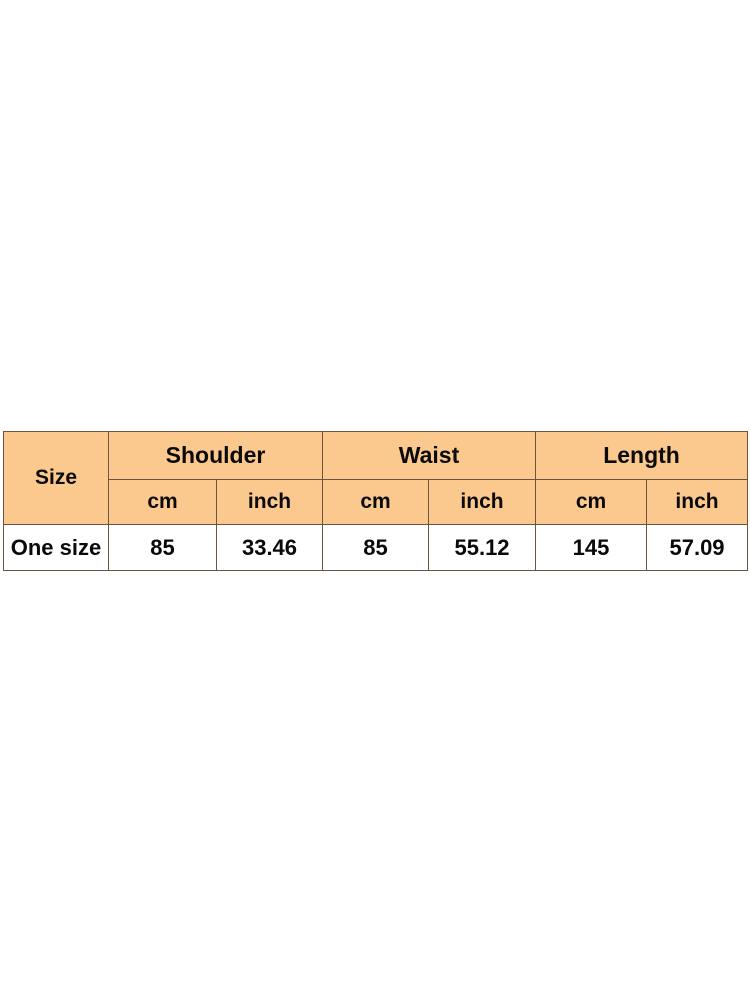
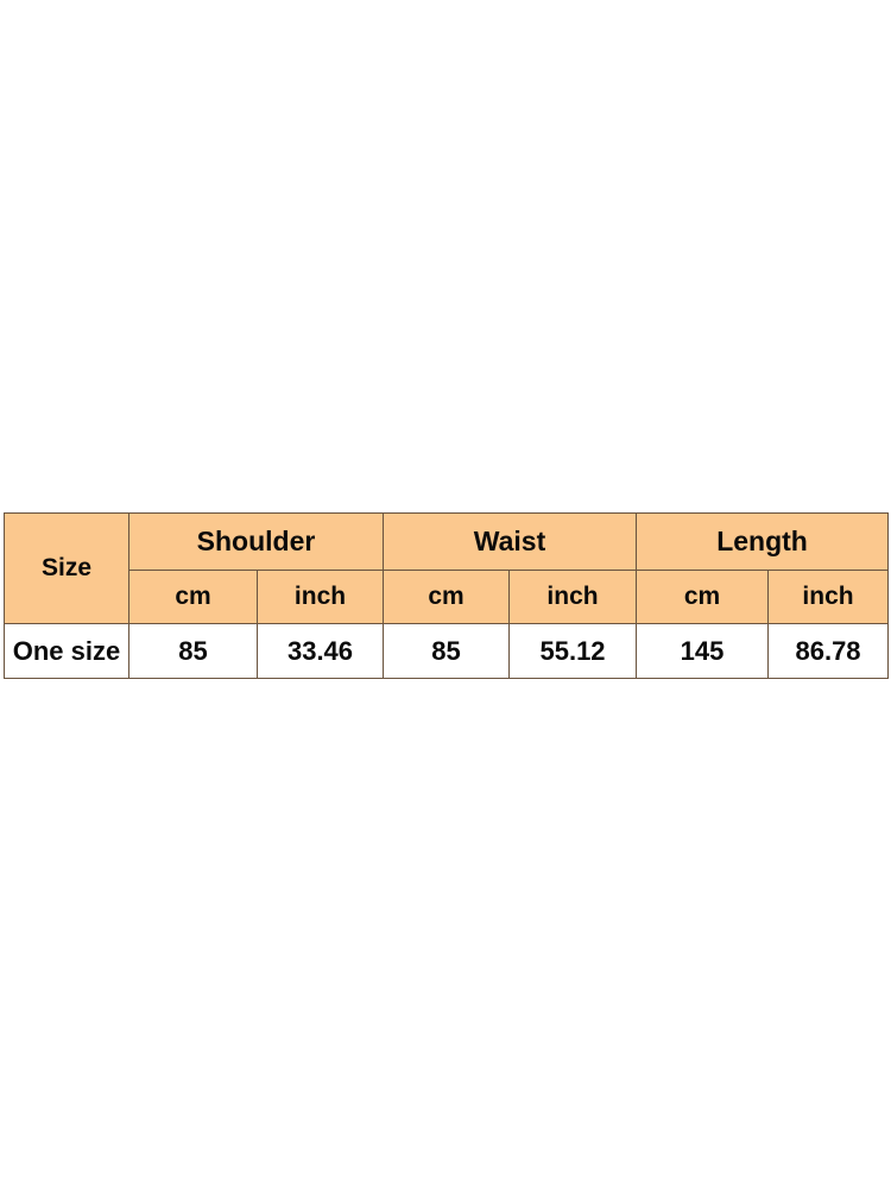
  Size	Shoulder	Waist	Length
  cm	inch	cm	inch	cm	inch
- One size	85	33.46	85	55.12	145	57.09
+ One size	85	33.46	85	55.12	145	86.78
